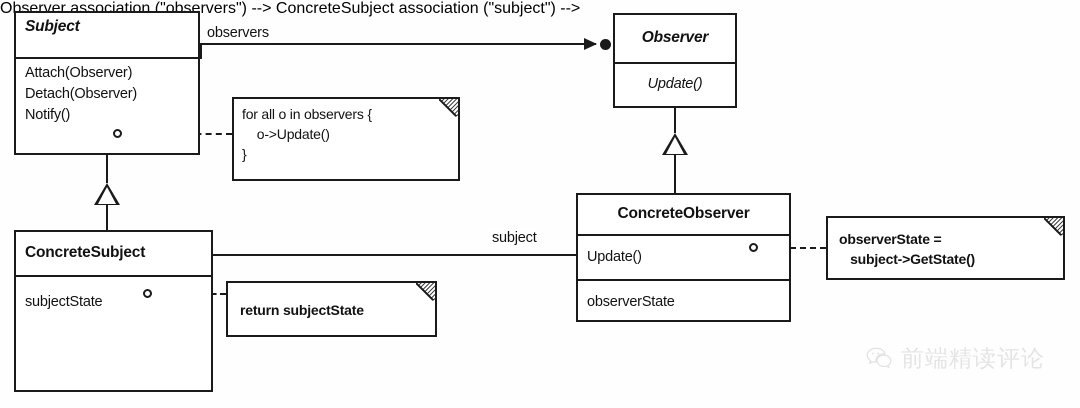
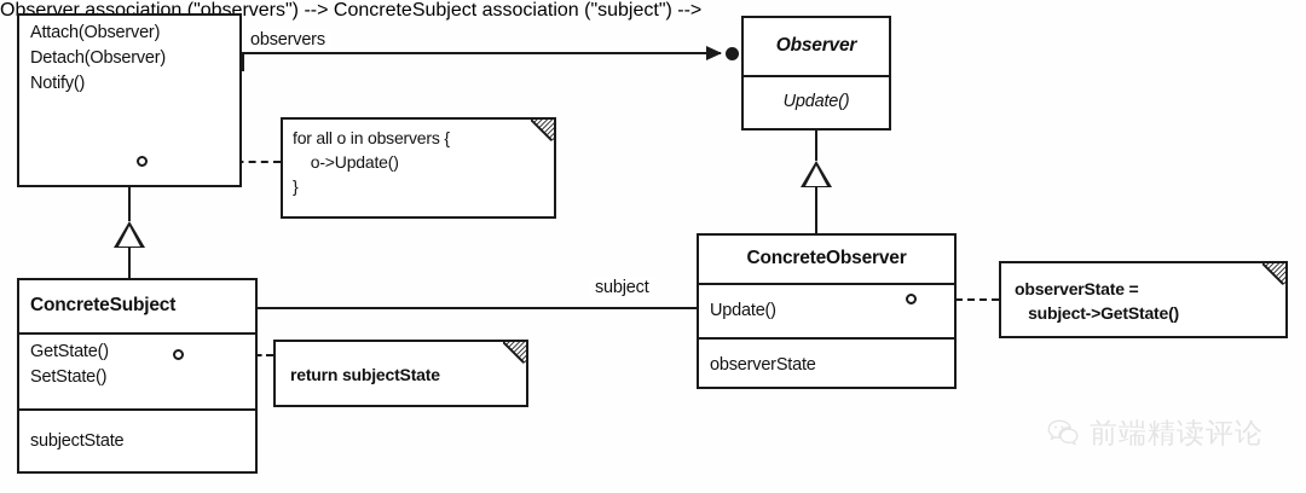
  Observer association ("observers") --> ConcreteSubject association ("subject") -->
  observers
  subject
- Subject
  Attach(Observer)
  Detach(Observer)
  Notify()
  Observer
  Update()
  ConcreteSubject
+ GetState()
+ SetState()
  subjectState
  ConcreteObserver
  Update()
  observerState
  for all o in observers {
  o->Update()
  }
  return subjectState
  observerState =
  subject->GetState()
  前端精读评论
